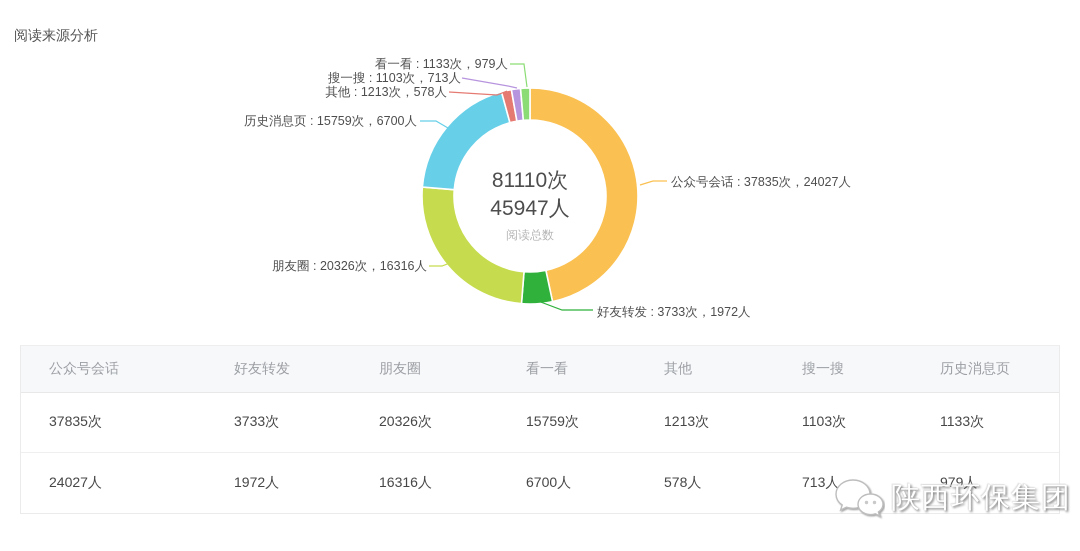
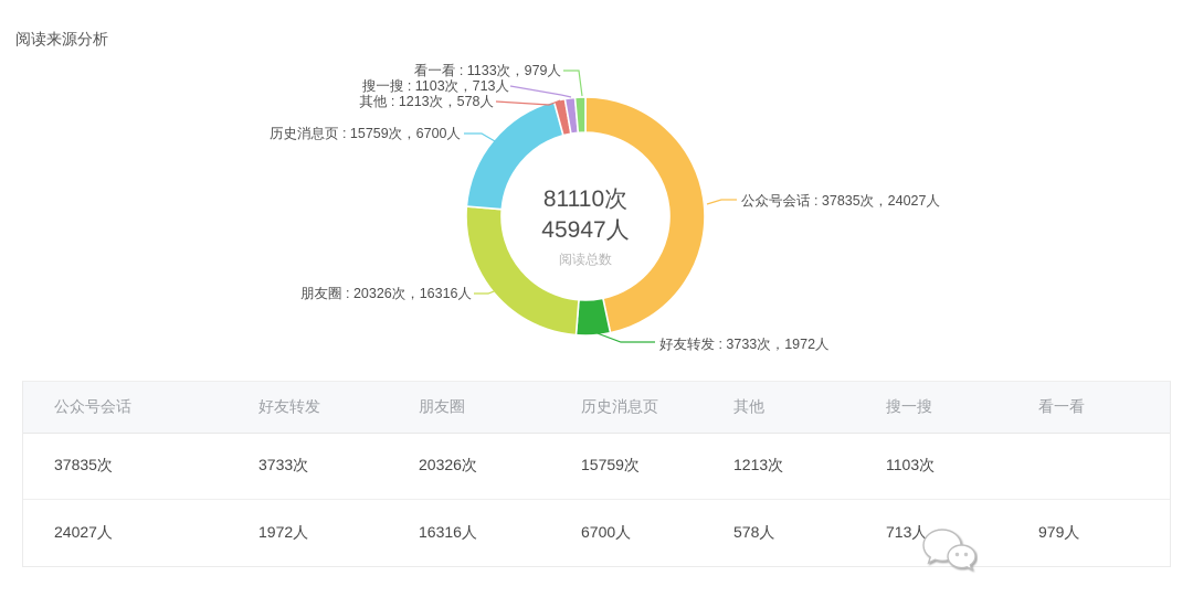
  阅读来源分析
  公众号会话 : 37835次，24027人
  好友转发 : 3733次，1972人
  朋友圈 : 20326次，16316人
  历史消息页 : 15759次，6700人
  其他 : 1213次，578人
  搜一搜 : 1103次，713人
  看一看 : 1133次，979人
  81110次
  45947人
  阅读总数
  公众号会话
  好友转发
  朋友圈
- 看一看
+ 历史消息页
  其他
  搜一搜
- 历史消息页
+ 看一看
  37835次
  3733次
  20326次
  15759次
  1213次
  1103次
- 1133次
  24027人
  1972人
  16316人
  6700人
  578人
  713人
  979人
- 陕西环保集团
